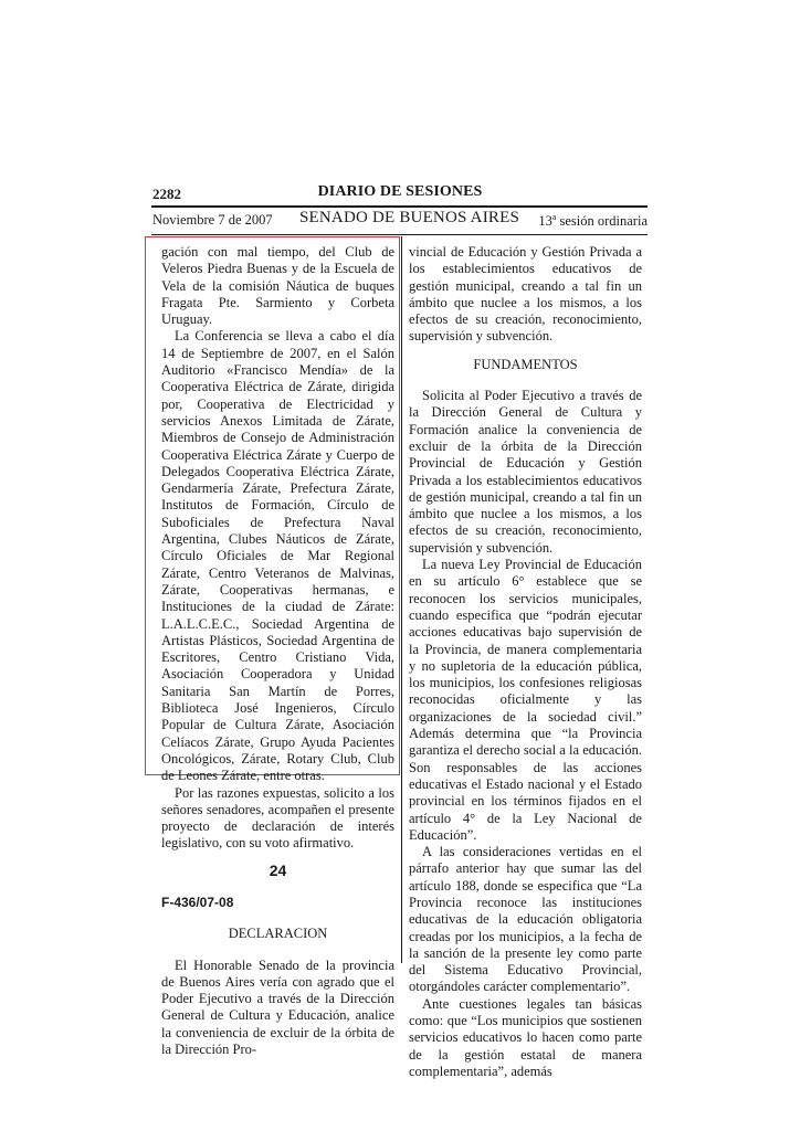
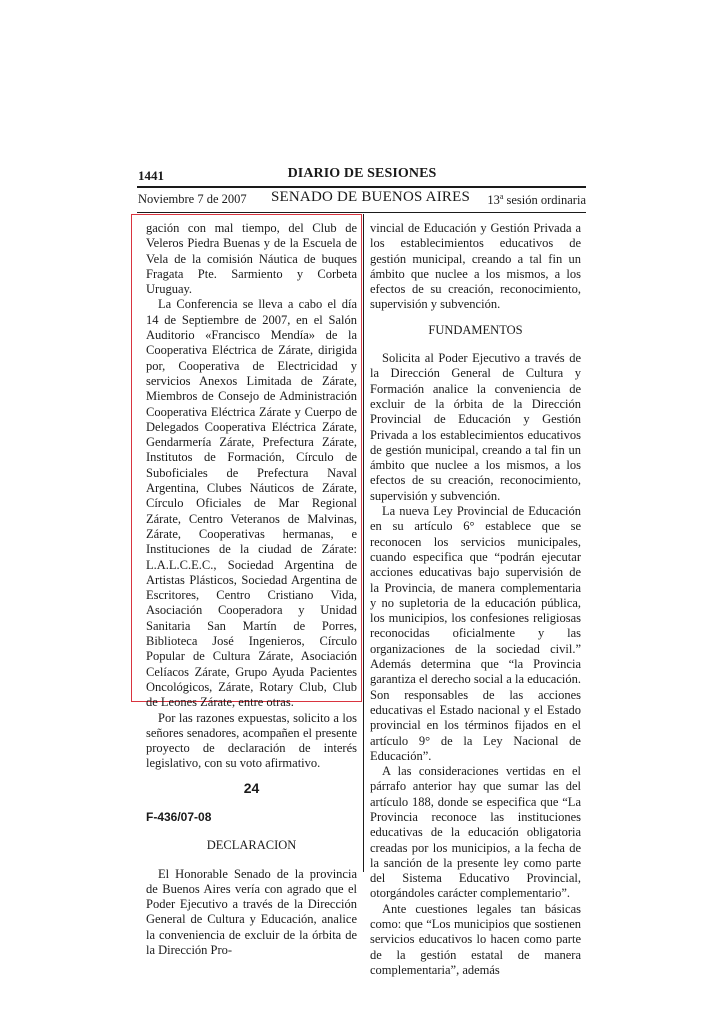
- 2282
+ 1441
  DIARIO DE SESIONES
  Noviembre 7 de 2007
  SENADO DE BUENOS AIRES
  13a sesión ordinaria
  gación con mal tiempo, del Club de Veleros Piedra Buenas y de la Escuela de Vela de la comisión Náutica de buques Fragata Pte. Sarmiento y Corbeta Uruguay.
  La Conferencia se lleva a cabo el día 14 de Septiembre de 2007, en el Salón Auditorio «Francisco Mendía» de la Cooperativa Eléctrica de Zárate, dirigida por, Cooperativa de Electricidad y servicios Anexos Limitada de Zárate, Miembros de Consejo de Administración Cooperativa Eléctrica Zárate y Cuerpo de Delegados Cooperativa Eléctrica Zárate, Gendarmería Zárate, Prefectura Zárate, Institutos de Formación, Círculo de Suboficiales de Prefectura Naval Argentina, Clubes Náuticos de Zárate, Círculo Oficiales de Mar Regional Zárate, Centro Veteranos de Malvinas, Zárate, Cooperativas hermanas, e Instituciones de la ciudad de Zárate: L.A.L.C.E.C., Sociedad Argentina de Artistas Plásticos, Sociedad Argentina de Escritores, Centro Cristiano Vida, Asociación Cooperadora y Unidad Sanitaria San Martín de Porres, Biblioteca José Ingenieros, Círculo Popular de Cultura Zárate, Asociación Celíacos Zárate, Grupo Ayuda Pacientes Oncológicos, Zárate, Rotary Club, Club de Leones Zárate, entre otras.
  Por las razones expuestas, solicito a los señores senadores, acompañen el presente proyecto de declaración de interés legislativo, con su voto afirmativo.
  24
  F-436/07-08
  DECLARACION
  El Honorable Senado de la provincia de Buenos Aires vería con agrado que el Poder Ejecutivo a través de la Dirección General de Cultura y Educación, analice la conveniencia de excluir de la órbita de la Dirección Pro-
  vincial de Educación y Gestión Privada a los establecimientos educativos de gestión municipal, creando a tal fin un ámbito que nuclee a los mismos, a los efectos de su creación, reconocimiento, supervisión y subvención.
  FUNDAMENTOS
  Solicita al Poder Ejecutivo a través de la Dirección General de Cultura y Formación analice la conveniencia de excluir de la órbita de la Dirección Provincial de Educación y Gestión Privada a los establecimientos educativos de gestión municipal, creando a tal fin un ámbito que nuclee a los mismos, a los efectos de su creación, reconocimiento, supervisión y subvención.
- La nueva Ley Provincial de Educación en su artículo 6° establece que se reconocen los servicios municipales, cuando especifica que “podrán ejecutar acciones educativas bajo supervisión de la Provincia, de manera complementaria y no supletoria de la educación pública, los municipios, los confesiones religiosas reconocidas oficialmente y las organizaciones de la sociedad civil.” Además determina que “la Provincia garantiza el derecho social a la educación. Son responsables de las acciones educativas el Estado nacional y el Estado provincial en los términos fijados en el artículo 4° de la Ley Nacional de Educación”.
+ La nueva Ley Provincial de Educación en su artículo 6° establece que se reconocen los servicios municipales, cuando especifica que “podrán ejecutar acciones educativas bajo supervisión de la Provincia, de manera complementaria y no supletoria de la educación pública, los municipios, los confesiones religiosas reconocidas oficialmente y las organizaciones de la sociedad civil.” Además determina que “la Provincia garantiza el derecho social a la educación. Son responsables de las acciones educativas el Estado nacional y el Estado provincial en los términos fijados en el artículo 9° de la Ley Nacional de Educación”.
  A las consideraciones vertidas en el párrafo anterior hay que sumar las del artículo 188, donde se especifica que “La Provincia reconoce las instituciones educativas de la educación obligatoria creadas por los municipios, a la fecha de la sanción de la presente ley como parte del Sistema Educativo Provincial, otorgándoles carácter complementario”.
  Ante cuestiones legales tan básicas como: que “Los municipios que sostienen servicios educativos lo hacen como parte de la gestión estatal de manera complementaria”, además
